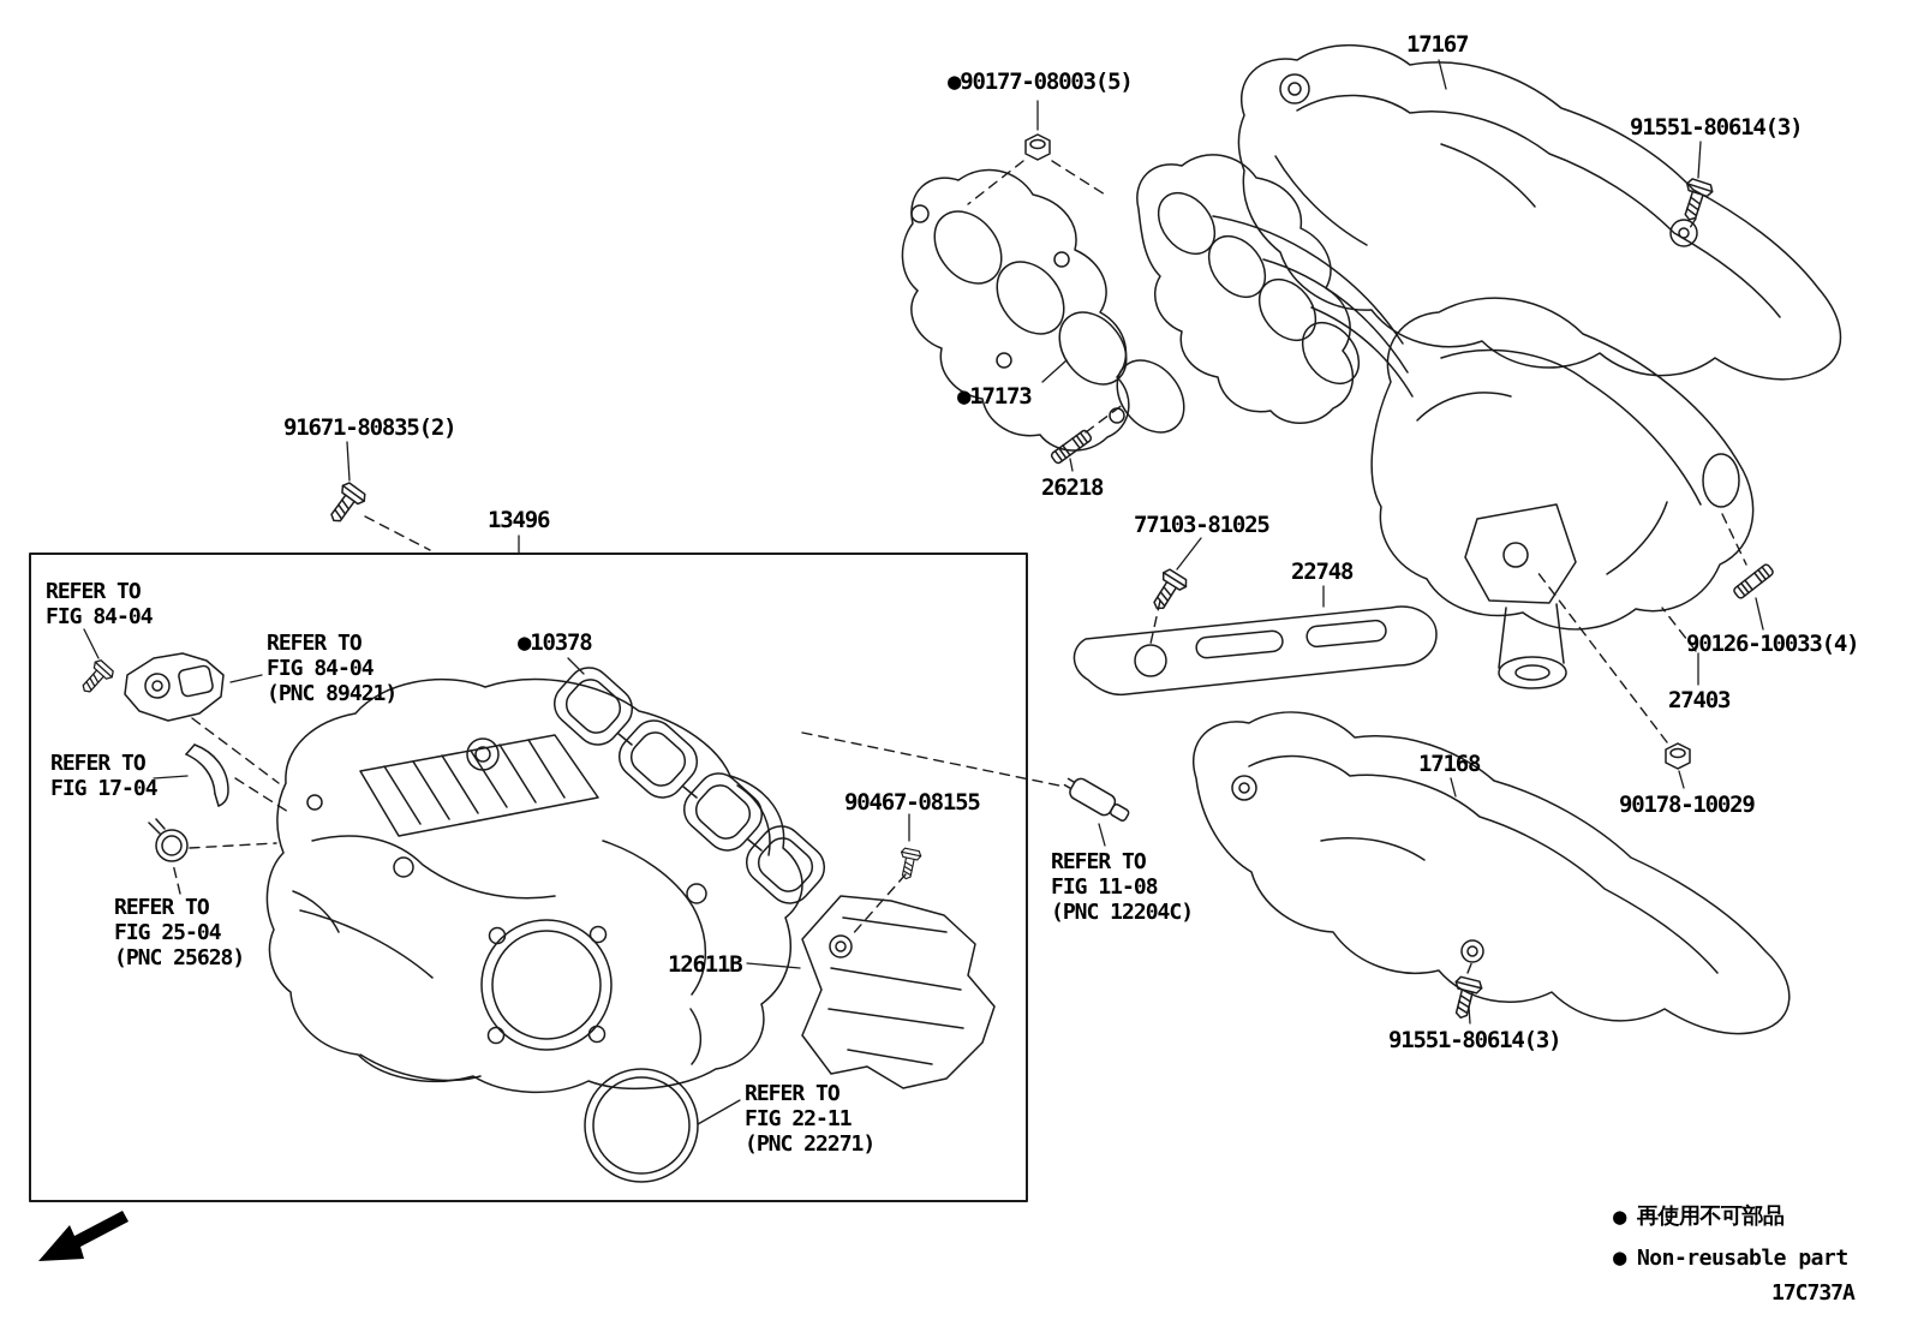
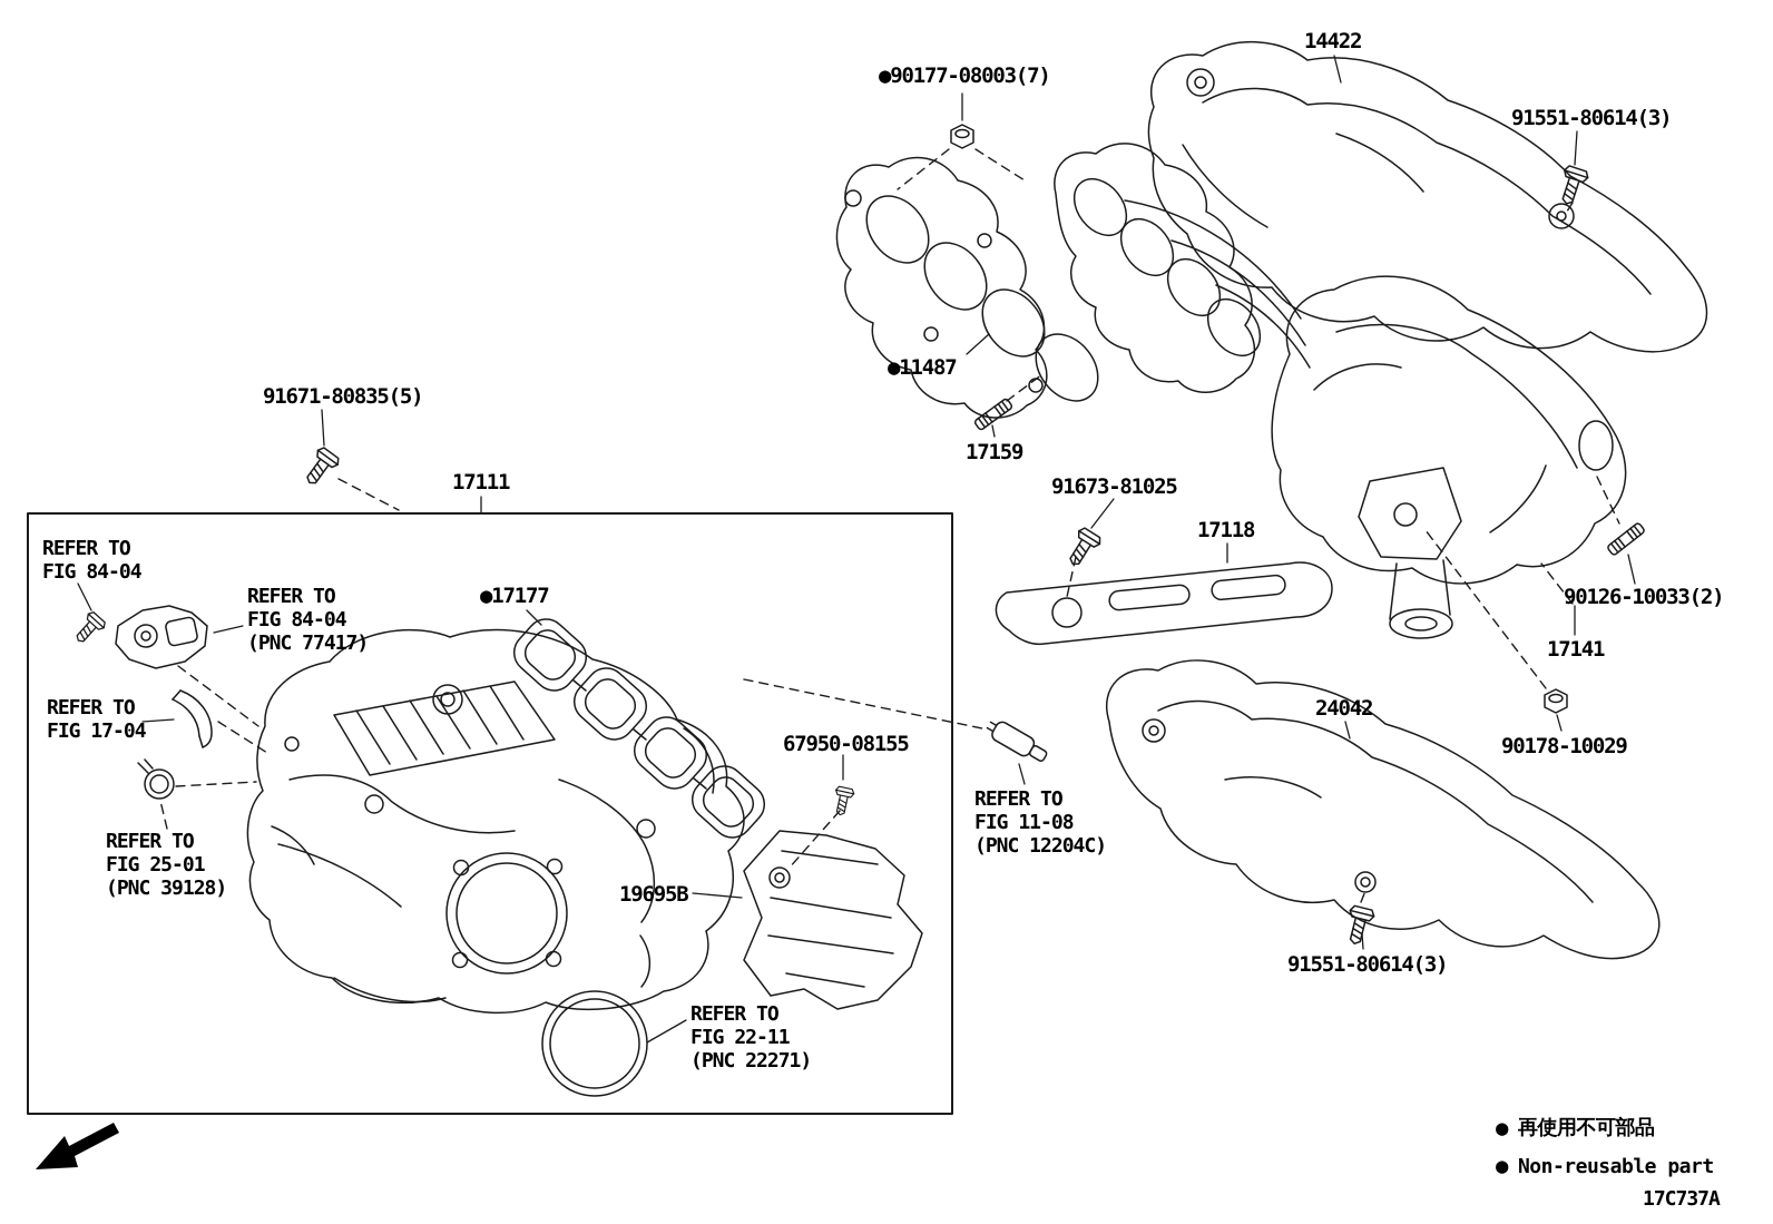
- 17167
+ 14422
  91551-80614(3)
- ●90177-08003(5)
+ ●90177-08003(7)
- ●17173
+ ●11487
- 26218
+ 17159
- 91671-80835(2)
+ 91671-80835(5)
- 13496
+ 17111
- ●10378
+ ●17177
- 77103-81025
+ 91673-81025
- 22748
+ 17118
- 90126-10033(4)
+ 90126-10033(2)
- 27403
+ 17141
- 17168
+ 24042
  90178-10029
- 90467-08155
+ 67950-08155
- 12611B
+ 19695B
  91551-80614(3)
  REFER TO
  FIG 84-04
  REFER TO
  FIG 84-04
- (PNC 89421)
+ (PNC 77417)
  REFER TO
  FIG 17-04
  REFER TO
- FIG 25-04
+ FIG 25-01
- (PNC 25628)
+ (PNC 39128)
  REFER TO
  FIG 22-11
  (PNC 22271)
  REFER TO
  FIG 11-08
  (PNC 12204C)
  ●
  再使用不可部品
  ●
  Non-reusable part
  17C737A
